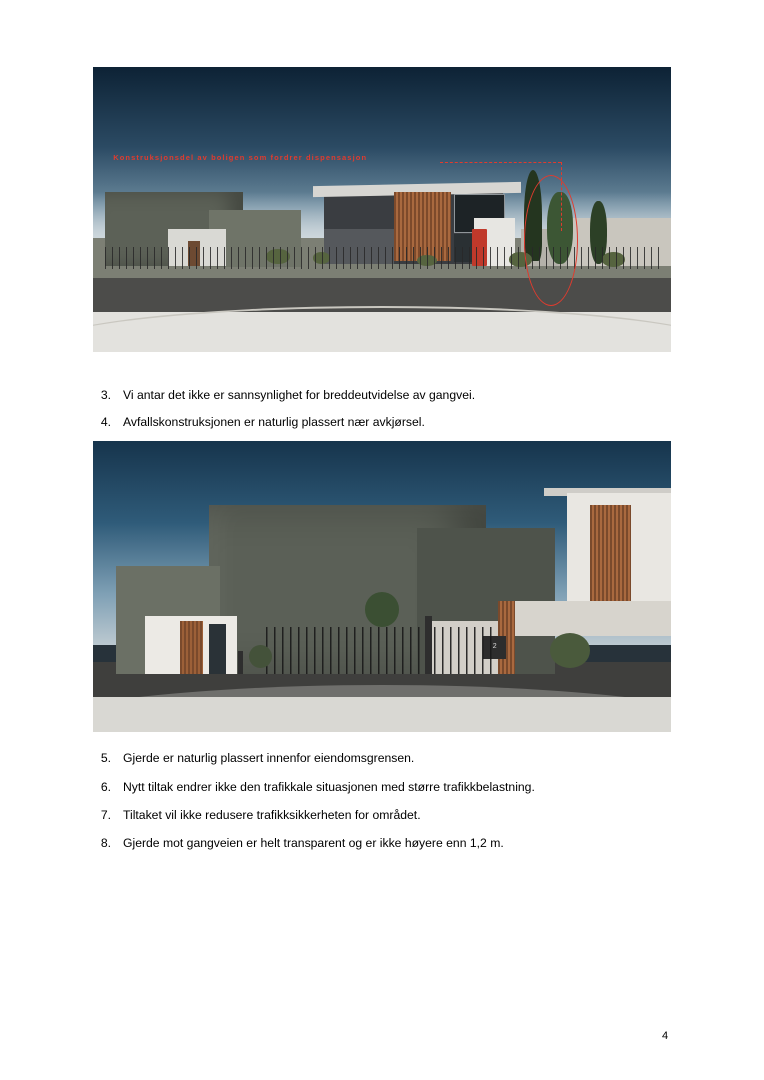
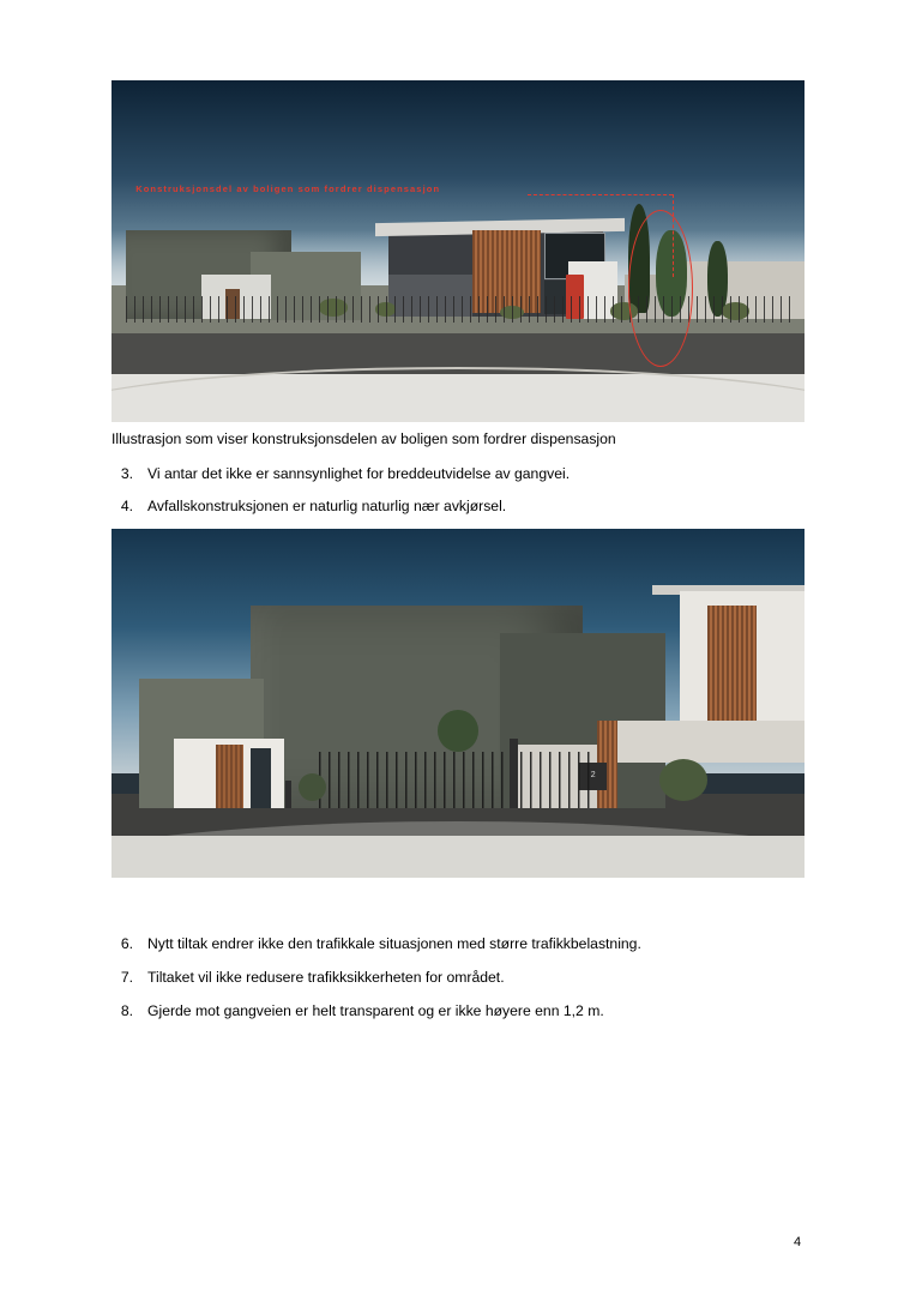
  Konstruksjonsdel av boligen som fordrer dispensasjon
+ Illustrasjon som viser konstruksjonsdelen av boligen som fordrer dispensasjon
  3.
  Vi antar det ikke er sannsynlighet for breddeutvidelse av gangvei.
  4.
- Avfallskonstruksjonen er naturlig plassert nær avkjørsel.
+ Avfallskonstruksjonen er naturlig naturlig nær avkjørsel.
- 5.
- Gjerde er naturlig plassert innenfor eiendomsgrensen.
  6.
  Nytt tiltak endrer ikke den trafikkale situasjonen med større trafikkbelastning.
  7.
  Tiltaket vil ikke redusere trafikksikkerheten for området.
  8.
  Gjerde mot gangveien er helt transparent og er ikke høyere enn 1,2 m.
  4
